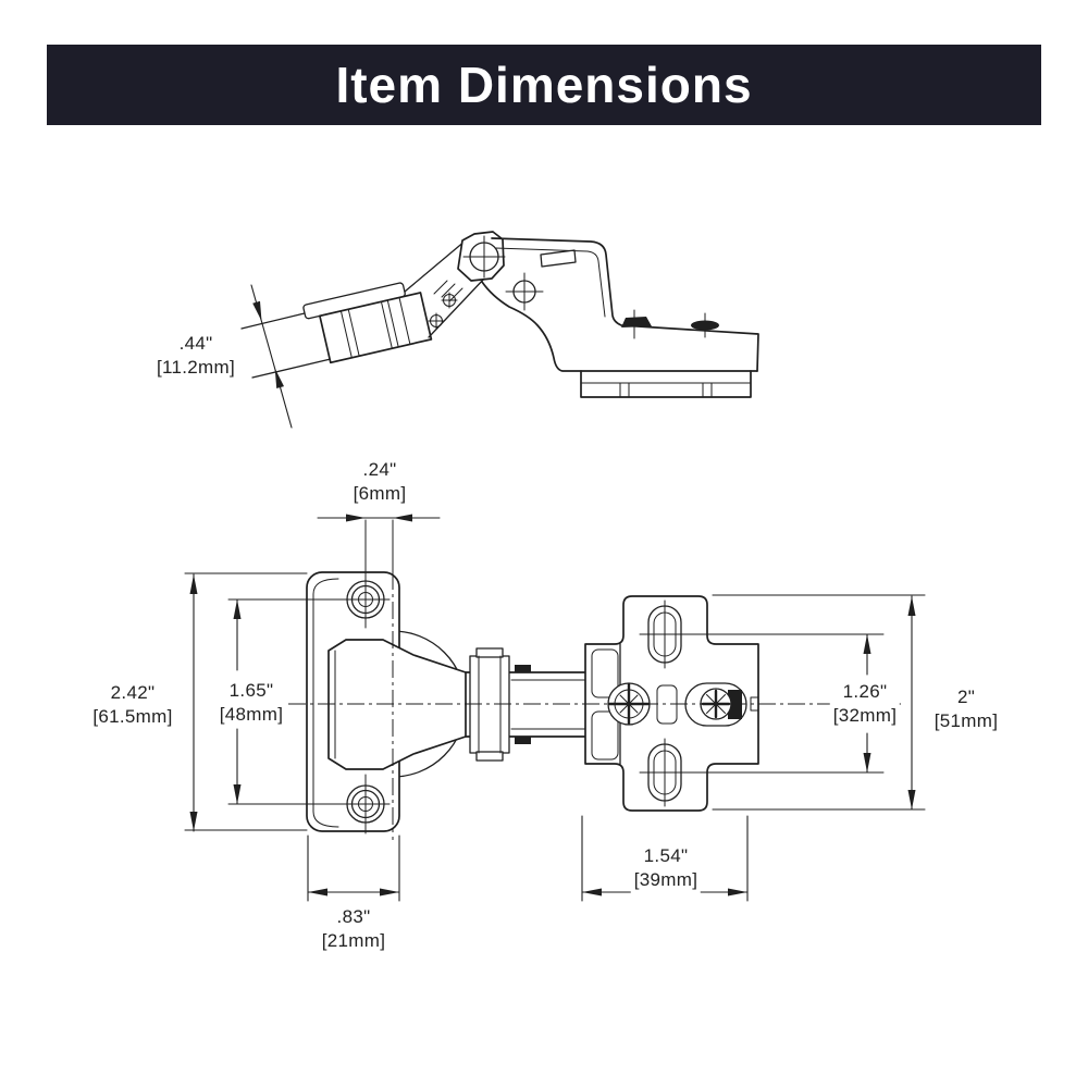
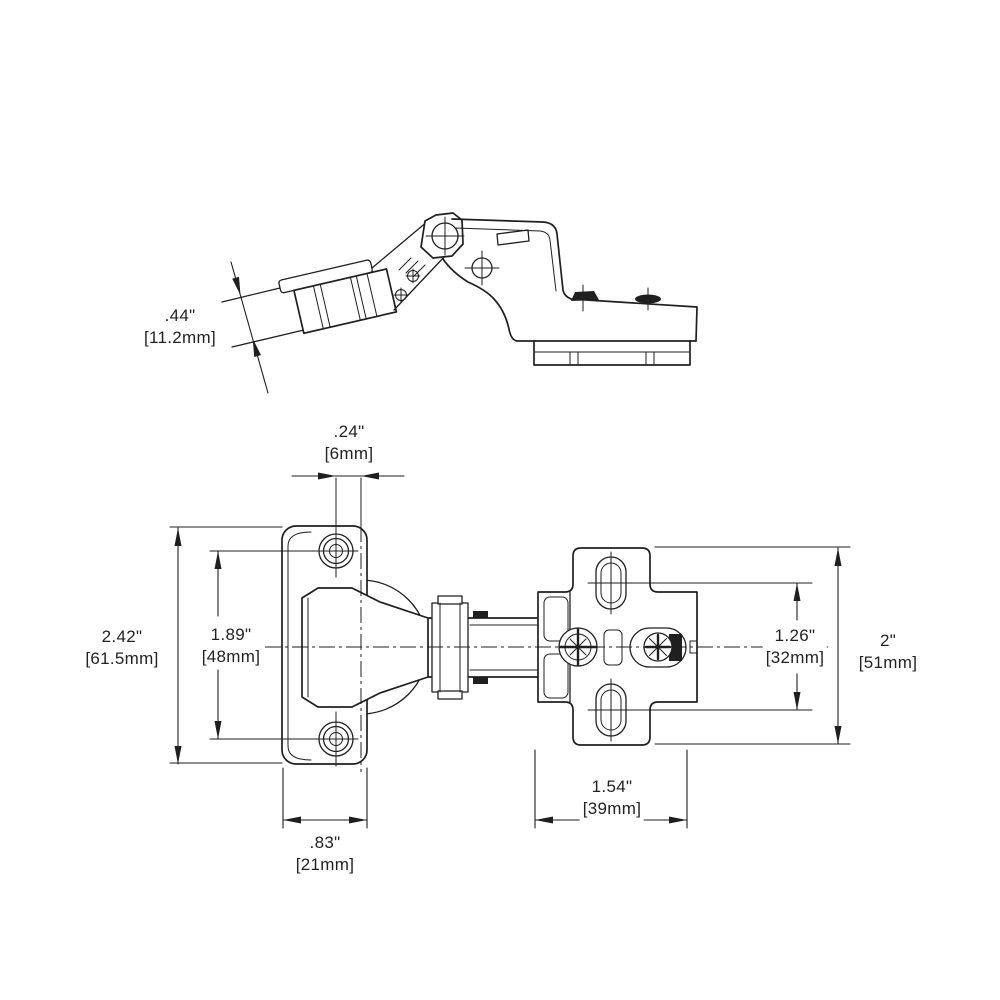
- Item Dimensions
  .44"
  [11.2mm]
  .24"
  [6mm]
  2.42"
  [61.5mm]
- 1.65"
+ 1.89"
  [48mm]
  1.26"
  [32mm]
  2"
  [51mm]
  1.54"
  [39mm]
  .83"
  [21mm]
